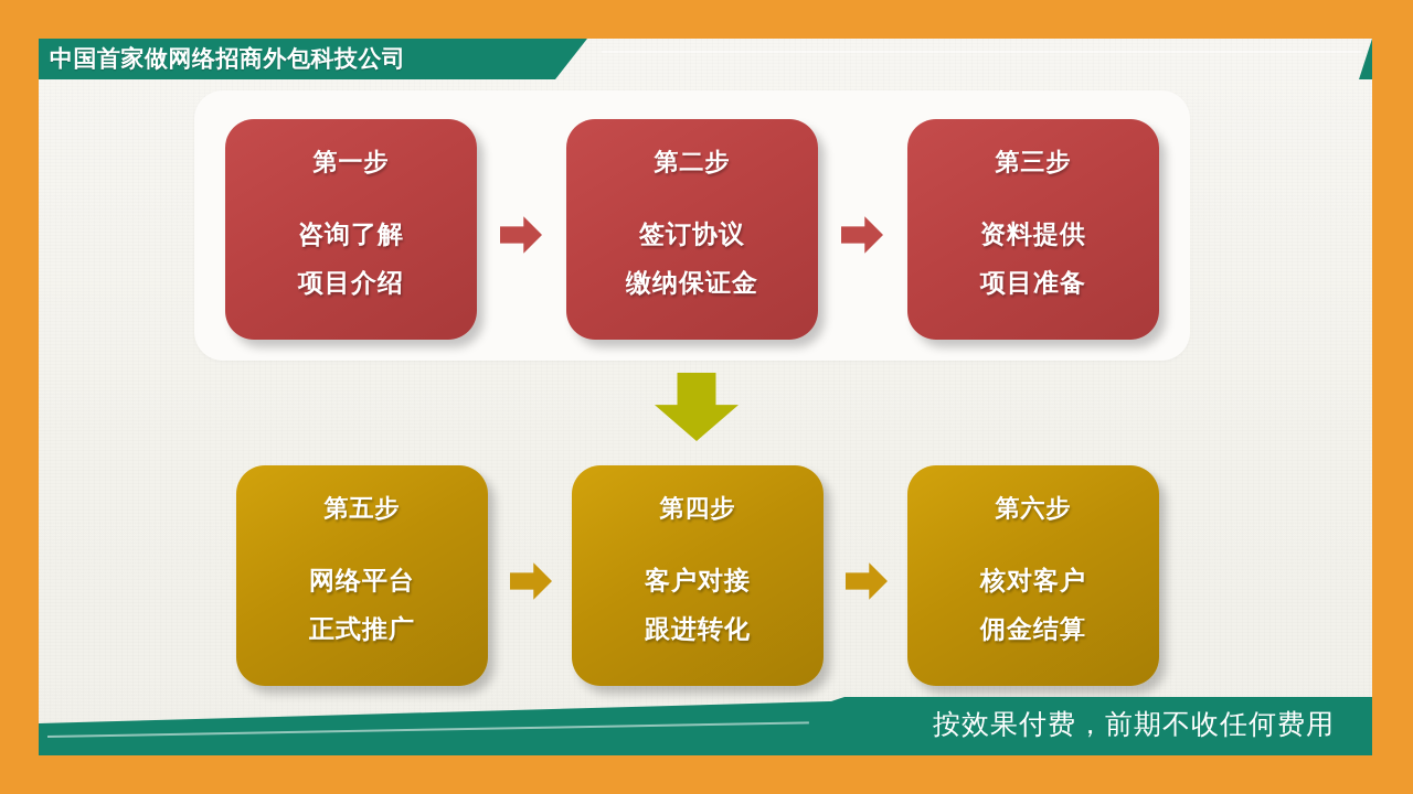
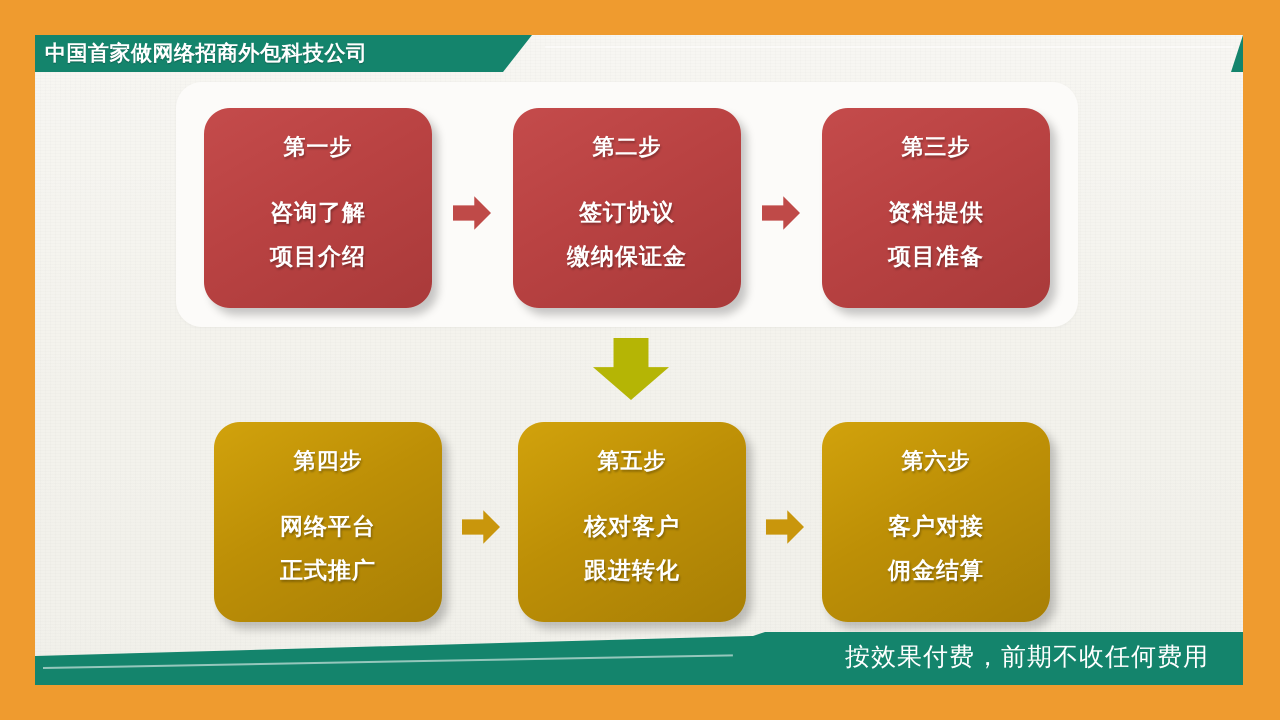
  中国首家做网络招商外包科技公司
  第一步
  咨询了解
  项目介绍
  第二步
  签订协议
  缴纳保证金
  第三步
  资料提供
  项目准备
- 第五步
+ 第四步
  网络平台
  正式推广
- 第四步
+ 第五步
- 客户对接
+ 核对客户
  跟进转化
  第六步
- 核对客户
+ 客户对接
  佣金结算
  按效果付费，前期不收任何费用
